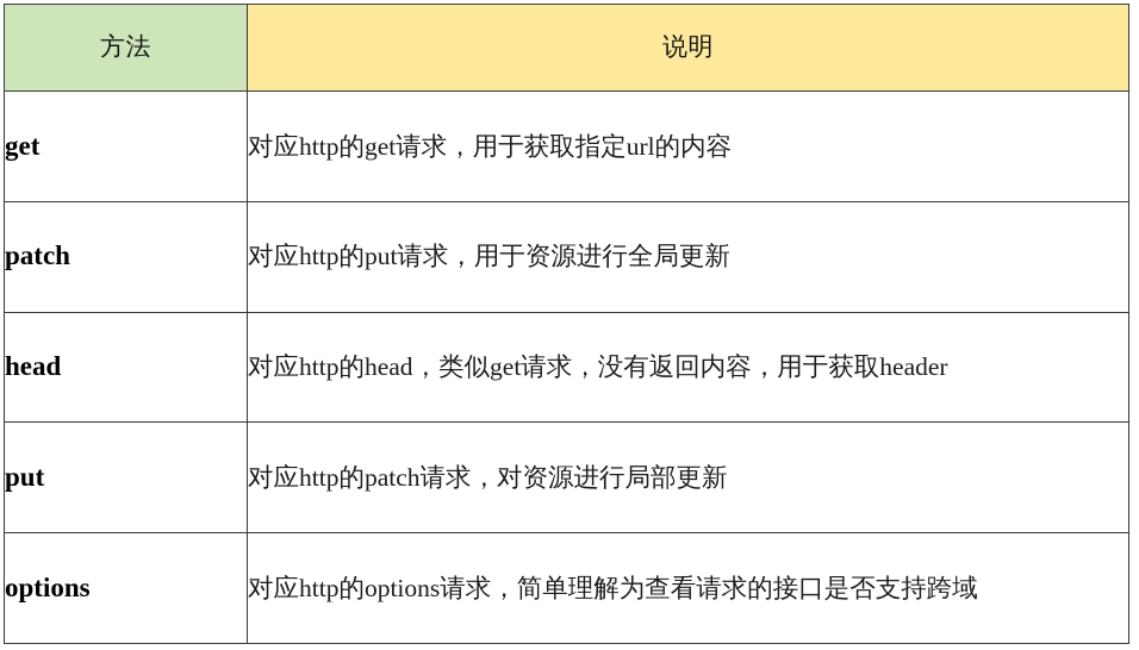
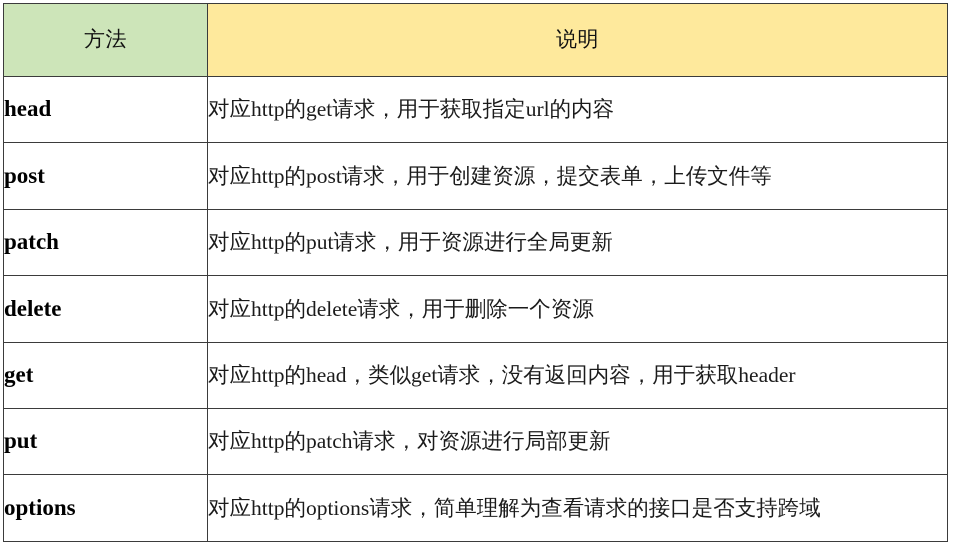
  方法	说明
- get	对应http的get请求，用于获取指定url的内容
+ head	对应http的get请求，用于获取指定url的内容
+ post	对应http的post请求，用于创建资源，提交表单，上传文件等
  patch	对应http的put请求，用于资源进行全局更新
+ delete	对应http的delete请求，用于删除一个资源
- head	对应http的head，类似get请求，没有返回内容，用于获取header
+ get	对应http的head，类似get请求，没有返回内容，用于获取header
  put	对应http的patch请求，对资源进行局部更新
  options	对应http的options请求，简单理解为查看请求的接口是否支持跨域
